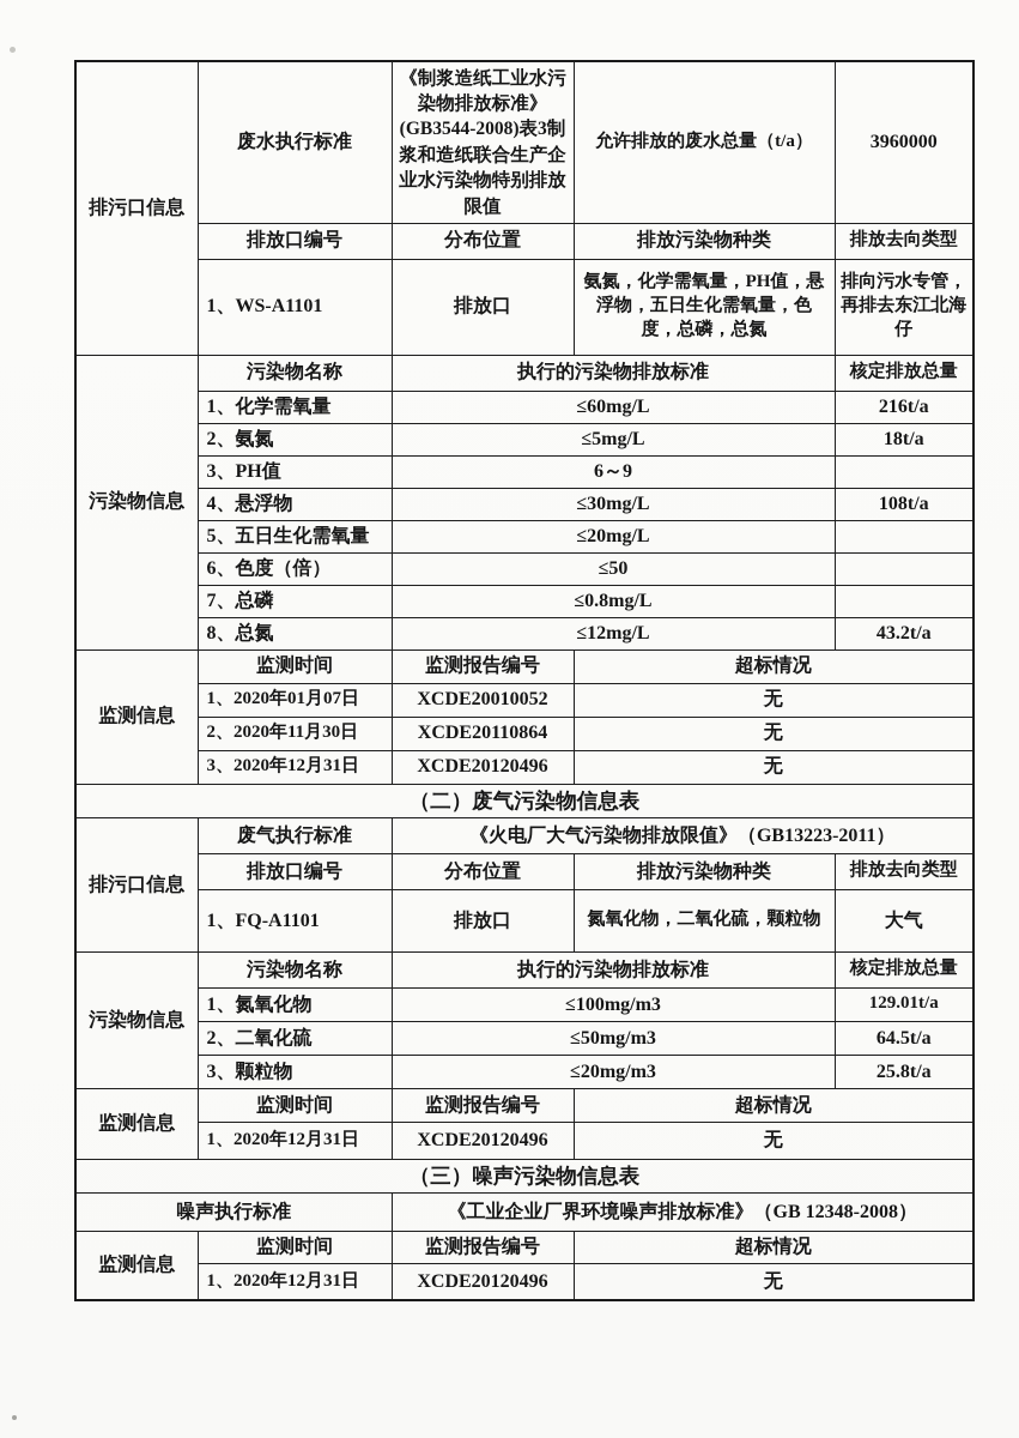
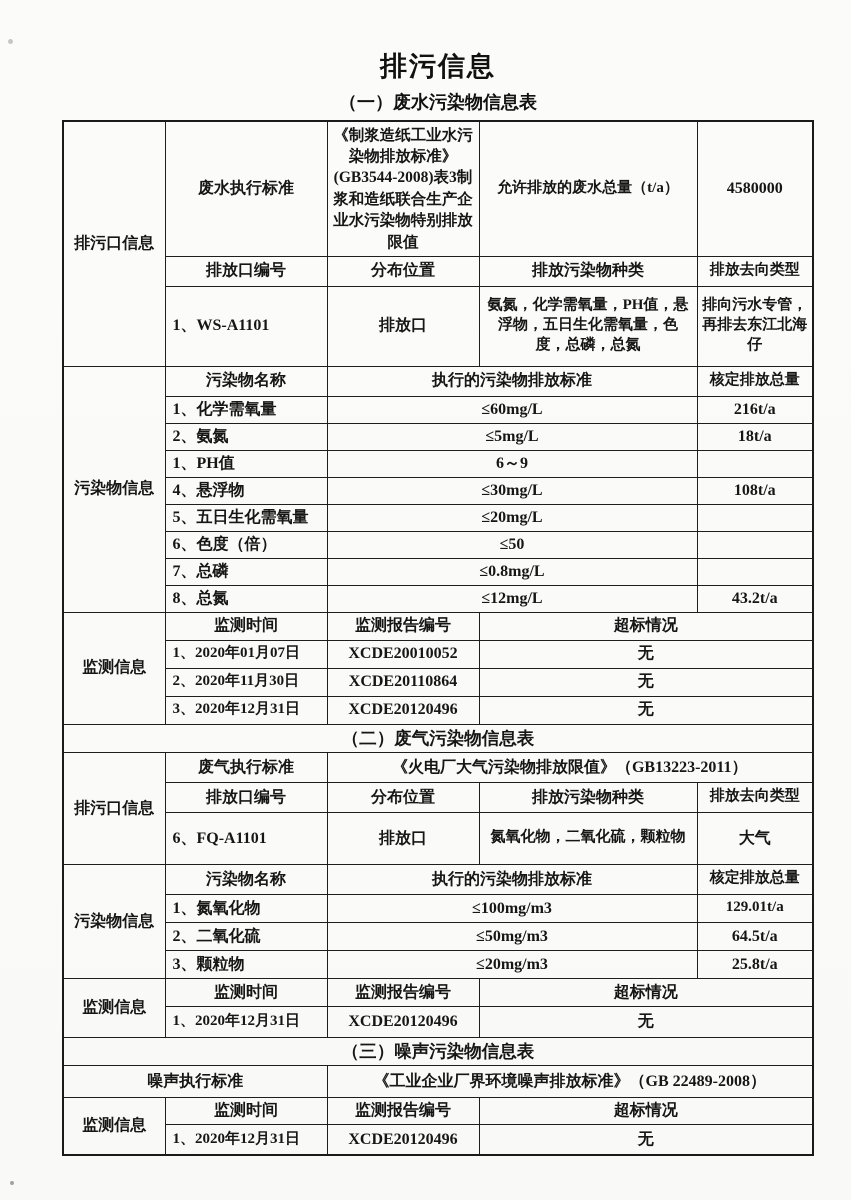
+ 排污信息
+ （一）废水污染物信息表
- 排污口信息	废水执行标准	《制浆造纸工业水污染物排放标准》(GB3544-2008)表3制浆和造纸联合生产企业水污染物特别排放限值	允许排放的废水总量（t/a）	3960000
+ 排污口信息	废水执行标准	《制浆造纸工业水污染物排放标准》(GB3544-2008)表3制浆和造纸联合生产企业水污染物特别排放限值	允许排放的废水总量（t/a）	4580000
  排放口编号	分布位置	排放污染物种类	排放去向类型
  1、WS-A1101	排放口	氨氮，化学需氧量，PH值，悬浮物，五日生化需氧量，色度，总磷，总氮	排向污水专管，再排去东江北海仔
  污染物信息	污染物名称	执行的污染物排放标准	核定排放总量
  1、化学需氧量	≤60mg/L	216t/a
  2、氨氮	≤5mg/L	18t/a
- 3、PH值	6～9
+ 1、PH值	6～9
  4、悬浮物	≤30mg/L	108t/a
  5、五日生化需氧量	≤20mg/L
  6、色度（倍）	≤50
  7、总磷	≤0.8mg/L
  8、总氮	≤12mg/L	43.2t/a
  监测信息	监测时间	监测报告编号	超标情况
  1、2020年01月07日	XCDE20010052	无
  2、2020年11月30日	XCDE20110864	无
  3、2020年12月31日	XCDE20120496	无
  （二）废气污染物信息表
  排污口信息	废气执行标准	《火电厂大气污染物排放限值》（GB13223-2011）
  排放口编号	分布位置	排放污染物种类	排放去向类型
- 1、FQ-A1101	排放口	氮氧化物，二氧化硫，颗粒物	大气
+ 6、FQ-A1101	排放口	氮氧化物，二氧化硫，颗粒物	大气
  污染物信息	污染物名称	执行的污染物排放标准	核定排放总量
  1、氮氧化物	≤100mg/m3	129.01t/a
  2、二氧化硫	≤50mg/m3	64.5t/a
  3、颗粒物	≤20mg/m3	25.8t/a
  监测信息	监测时间	监测报告编号	超标情况
  1、2020年12月31日	XCDE20120496	无
  （三）噪声污染物信息表
- 噪声执行标准	《工业企业厂界环境噪声排放标准》（GB 12348-2008）
+ 噪声执行标准	《工业企业厂界环境噪声排放标准》（GB 22489-2008）
  监测信息	监测时间	监测报告编号	超标情况
  1、2020年12月31日	XCDE20120496	无
